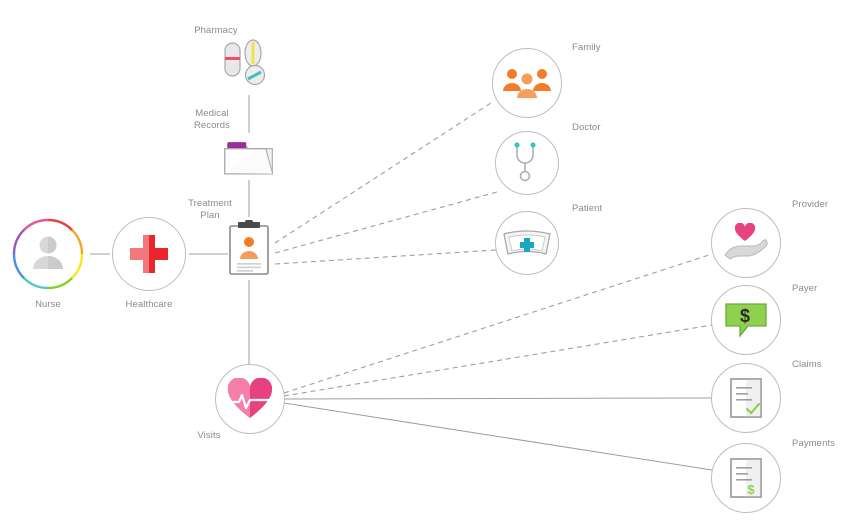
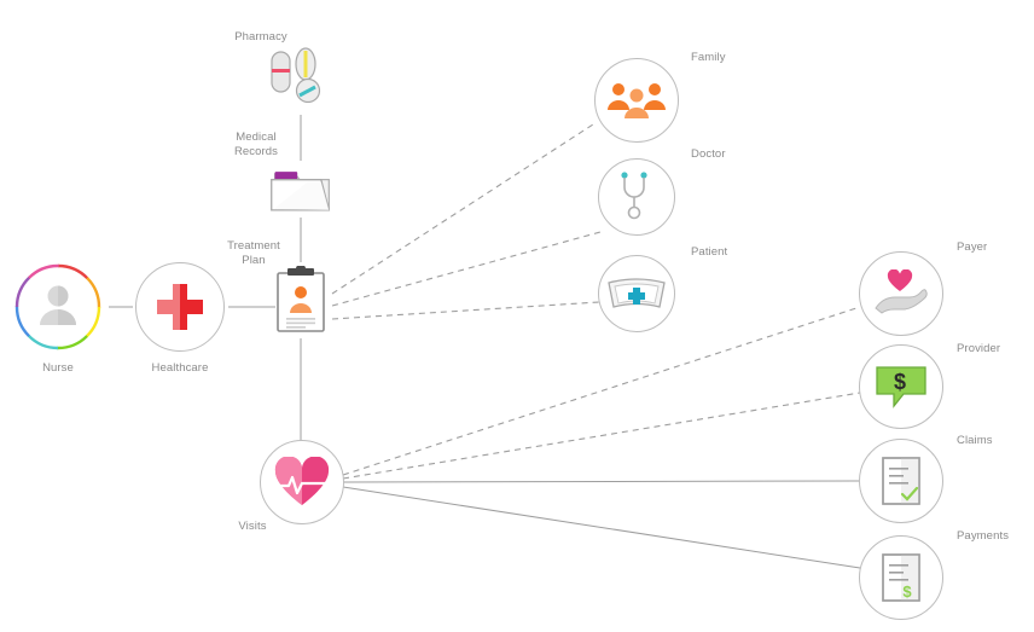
  Nurse
  Healthcare
  Treatment
  Plan
  Medical
  Records
  Pharmacy
  Visits
  Family
  Doctor
  Patient
- Provider
+ Payer
  $
- Payer
+ Provider
  Claims
  $
  Payments
